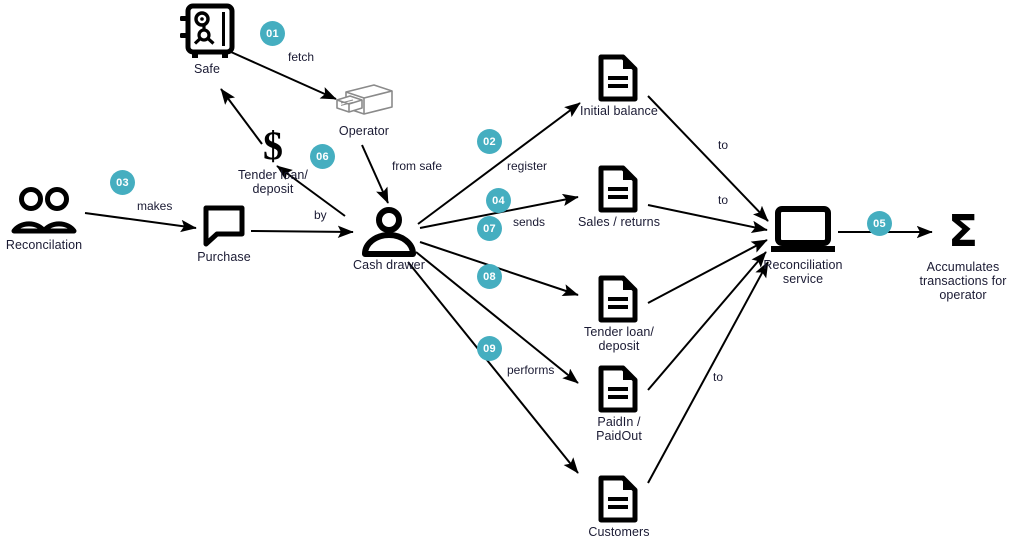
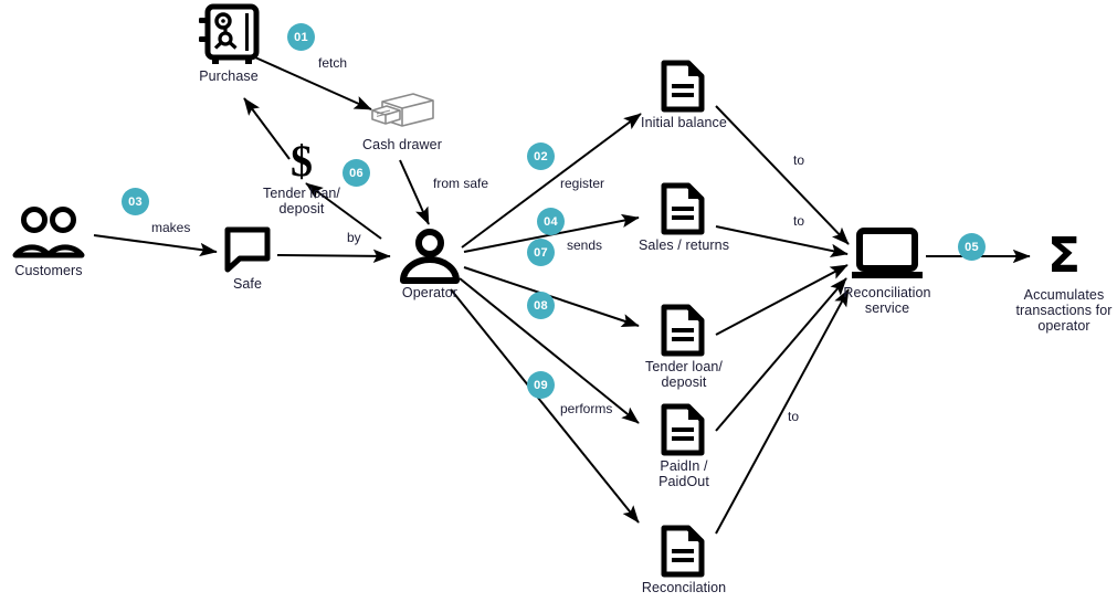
- Safe
+ Purchase
- Operator
+ Cash drawer
  $
  Tender loan/
  deposit
- Reconcilation
+ Customers
- Purchase
+ Safe
- Cash drawer
+ Operator
  Initial balance
  Sales / returns
  Tender loan/
  deposit
  PaidIn /
  PaidOut
- Customers
+ Reconcilation
  Reconciliation
  service
  Σ
  Accumulates
  transactions for
  operator
  01
  02
  03
  04
  05
  06
  07
  08
  09
  fetch
  makes
  by
  from safe
  register
  sends
  performs
  to
  to
  to
